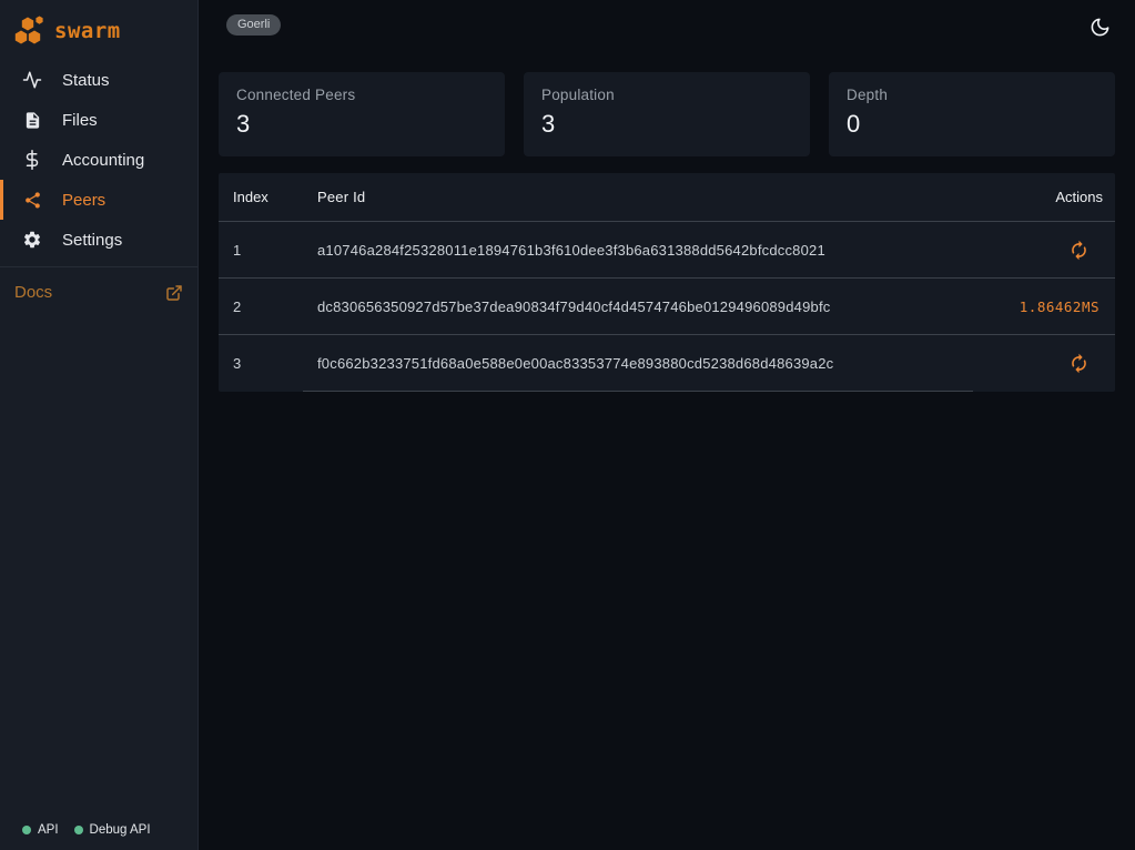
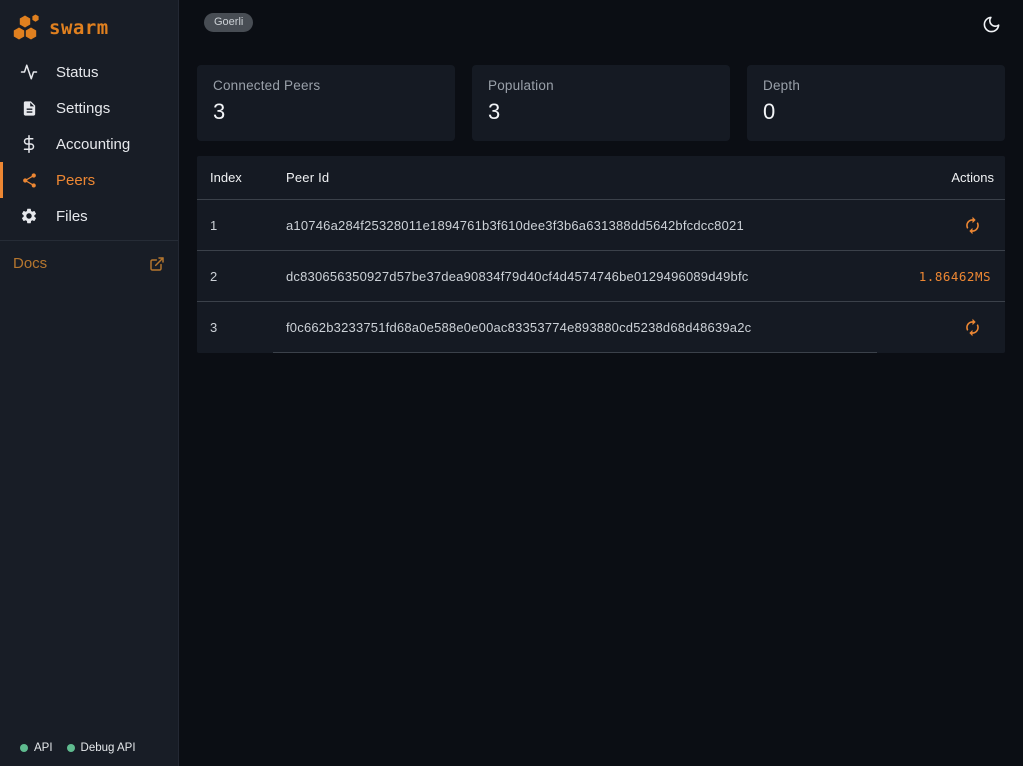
  swarm
  Status
- Files
+ Settings
  Accounting
  Peers
- Settings
+ Files
  Docs
  API
  Debug API
  Goerli
  Connected Peers
  3
  Population
  3
  Depth
  0
  Index
  Peer Id
  Actions
  1
  a10746a284f25328011e1894761b3f610dee3f3b6a631388dd5642bfcdcc8021
  2
  dc830656350927d57be37dea90834f79d40cf4d4574746be0129496089d49bfc
  1.86462MS
  3
  f0c662b3233751fd68a0e588e0e00ac83353774e893880cd5238d68d48639a2c
